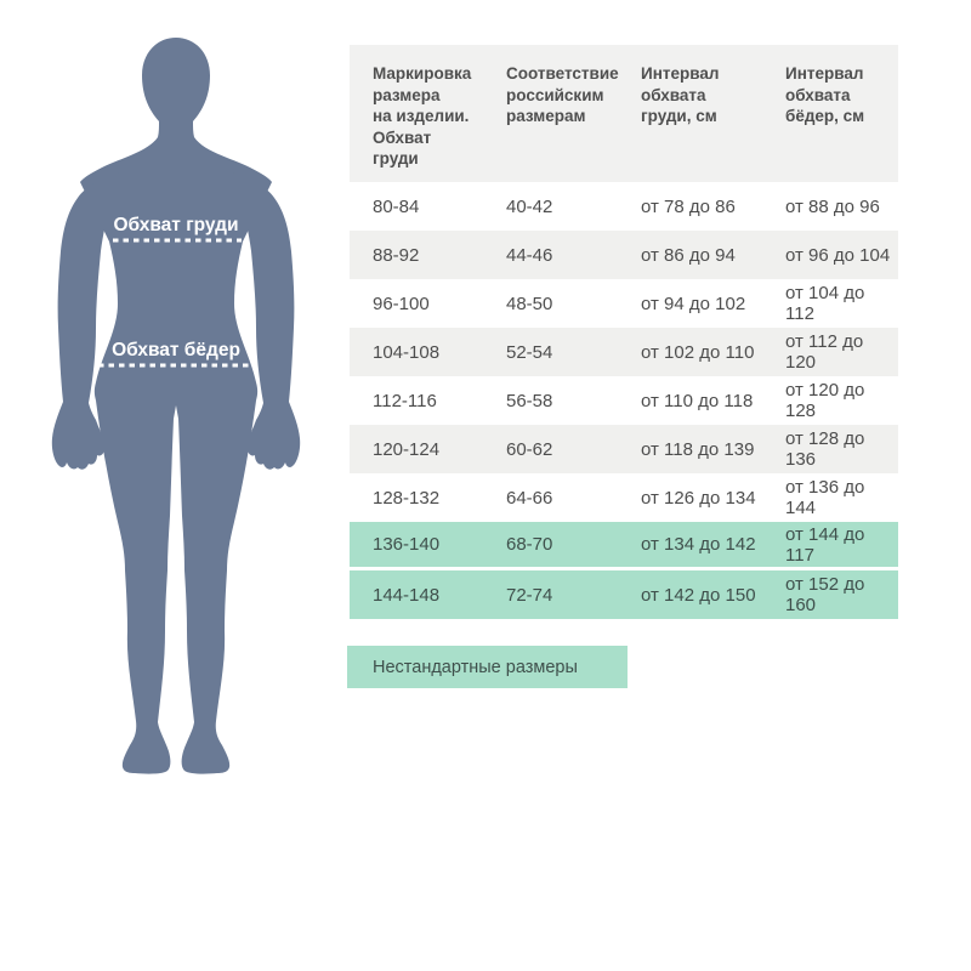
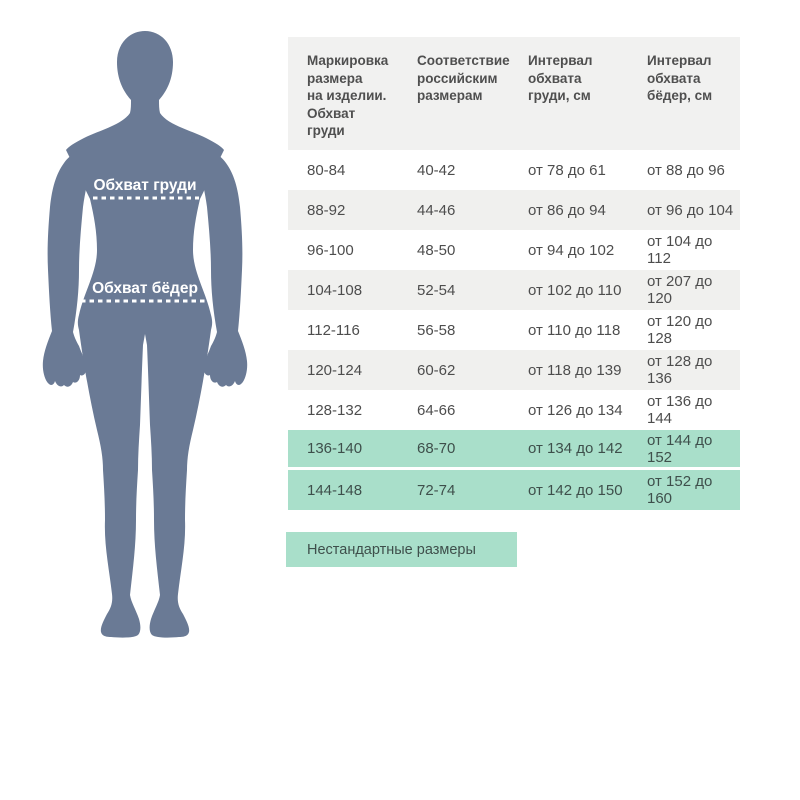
  Обхват груди
  Обхват бёдер
  Маркировка
  размера
  на изделии.
  Обхват
  груди
  Соответствие
  российским
  размерам
  Интервал
  обхвата
  груди, см
  Интервал
  обхвата
  бёдер, см
  80-84
  40-42
- от 78 до 86
+ от 78 до 61
  от 88 до 96
  88-92
  44-46
  от 86 до 94
  от 96 до 104
  96-100
  48-50
  от 94 до 102
  от 104 до 112
  104-108
  52-54
  от 102 до 110
- от 112 до 120
+ от 207 до 120
  112-116
  56-58
  от 110 до 118
  от 120 до 128
  120-124
  60-62
  от 118 до 139
  от 128 до 136
  128-132
  64-66
  от 126 до 134
  от 136 до 144
  136-140
  68-70
  от 134 до 142
- от 144 до 117
+ от 144 до 152
  144-148
  72-74
  от 142 до 150
  от 152 до 160
  Нестандартные размеры
